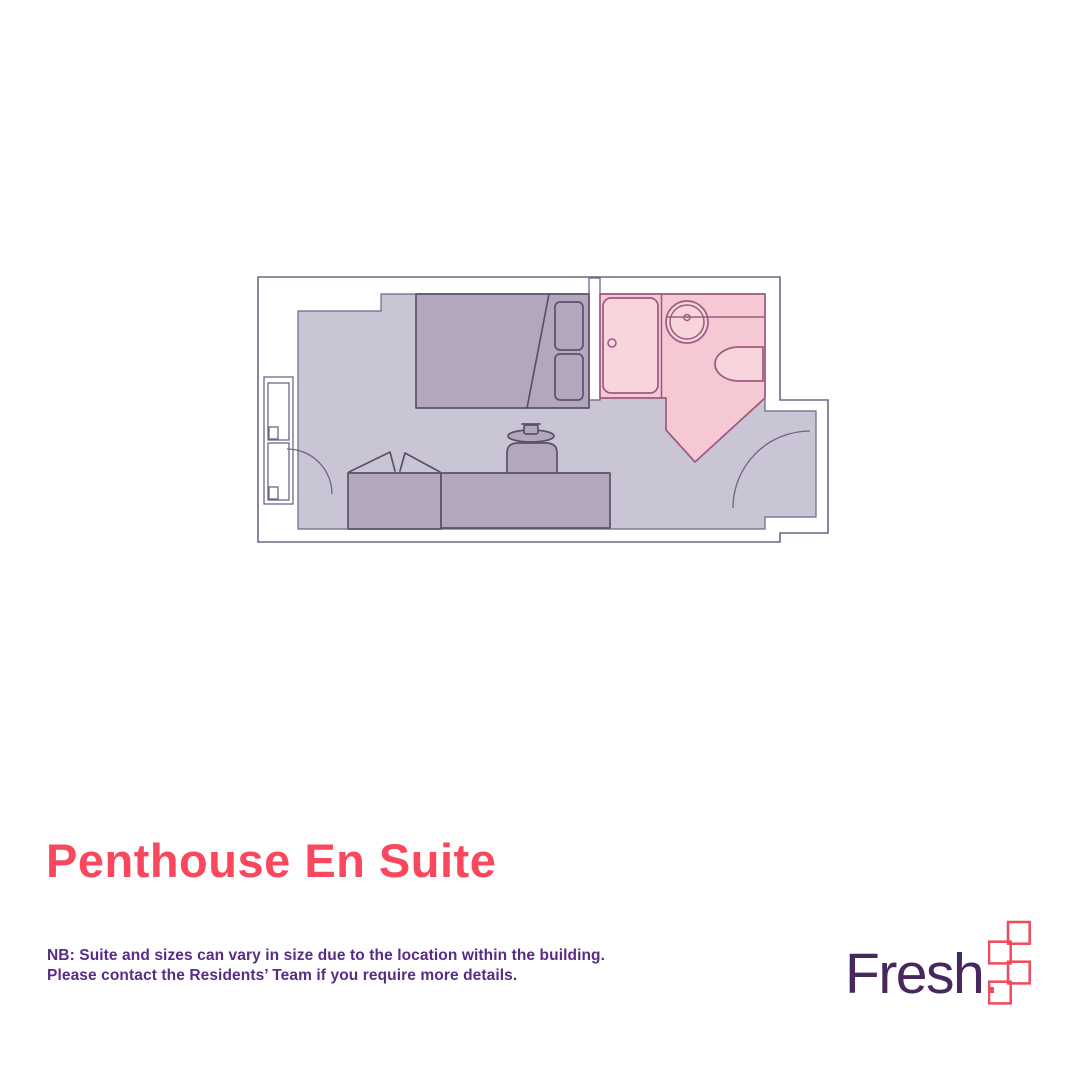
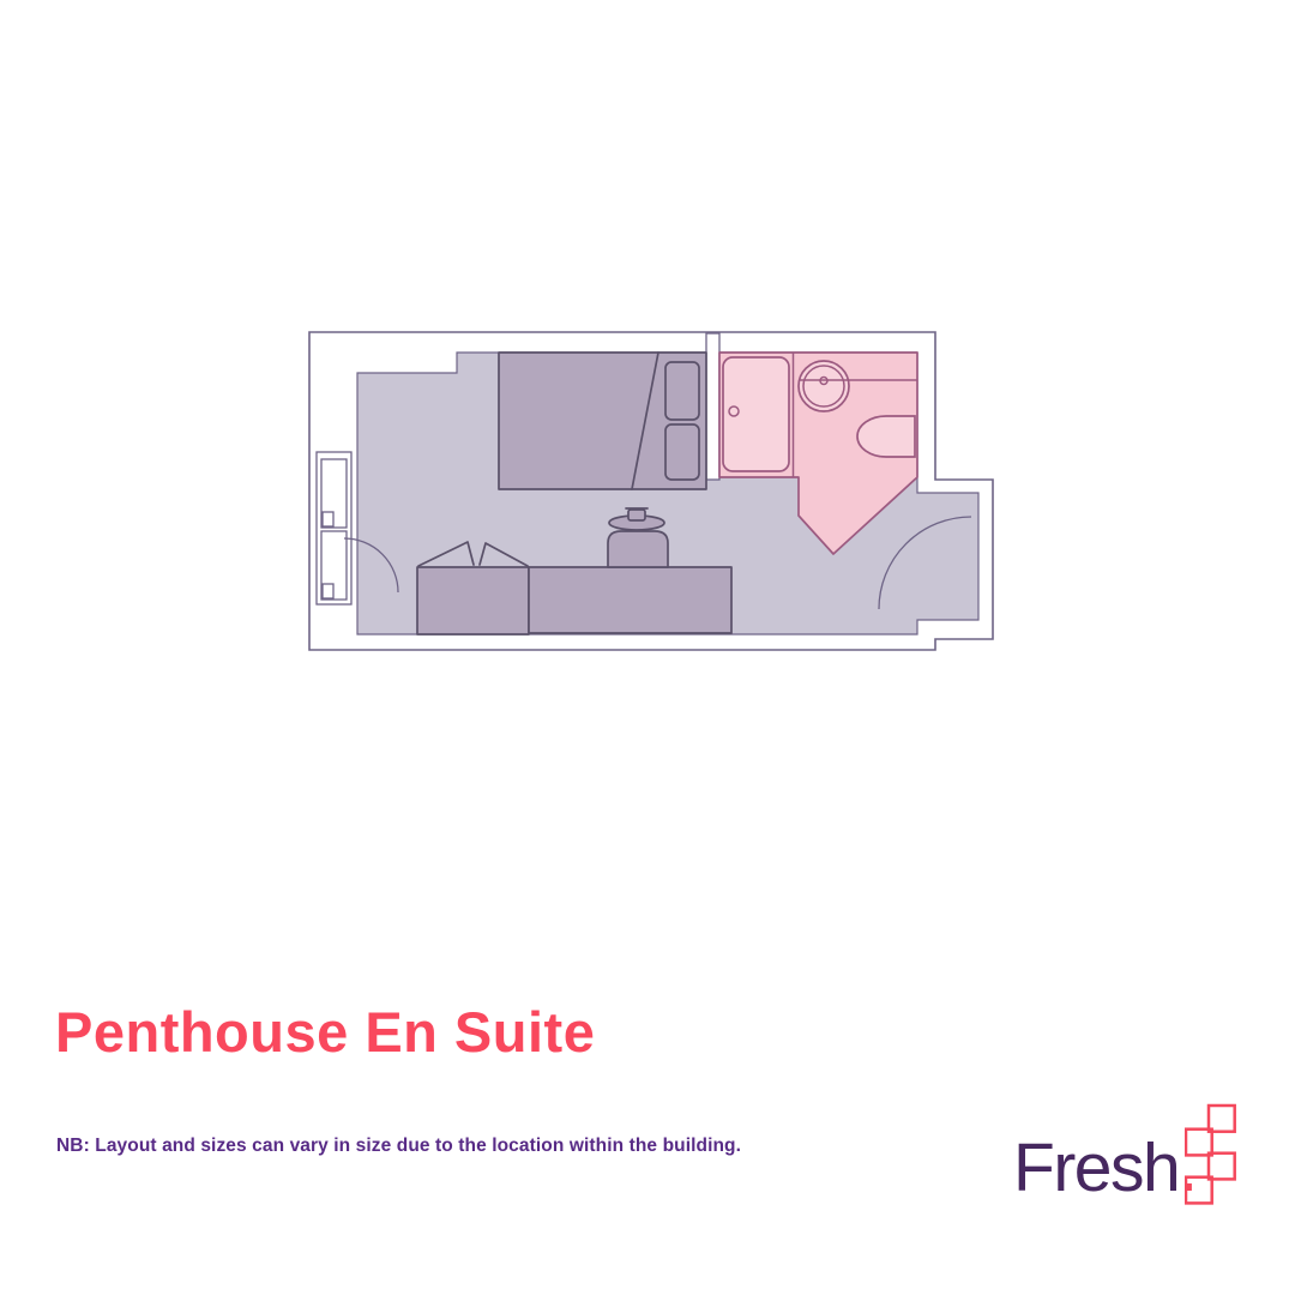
  Penthouse En Suite
- NB: Suite and sizes can vary in size due to the location within the building.
+ NB: Layout and sizes can vary in size due to the location within the building.
- Please contact the Residents’ Team if you require more details.
  Fresh.
